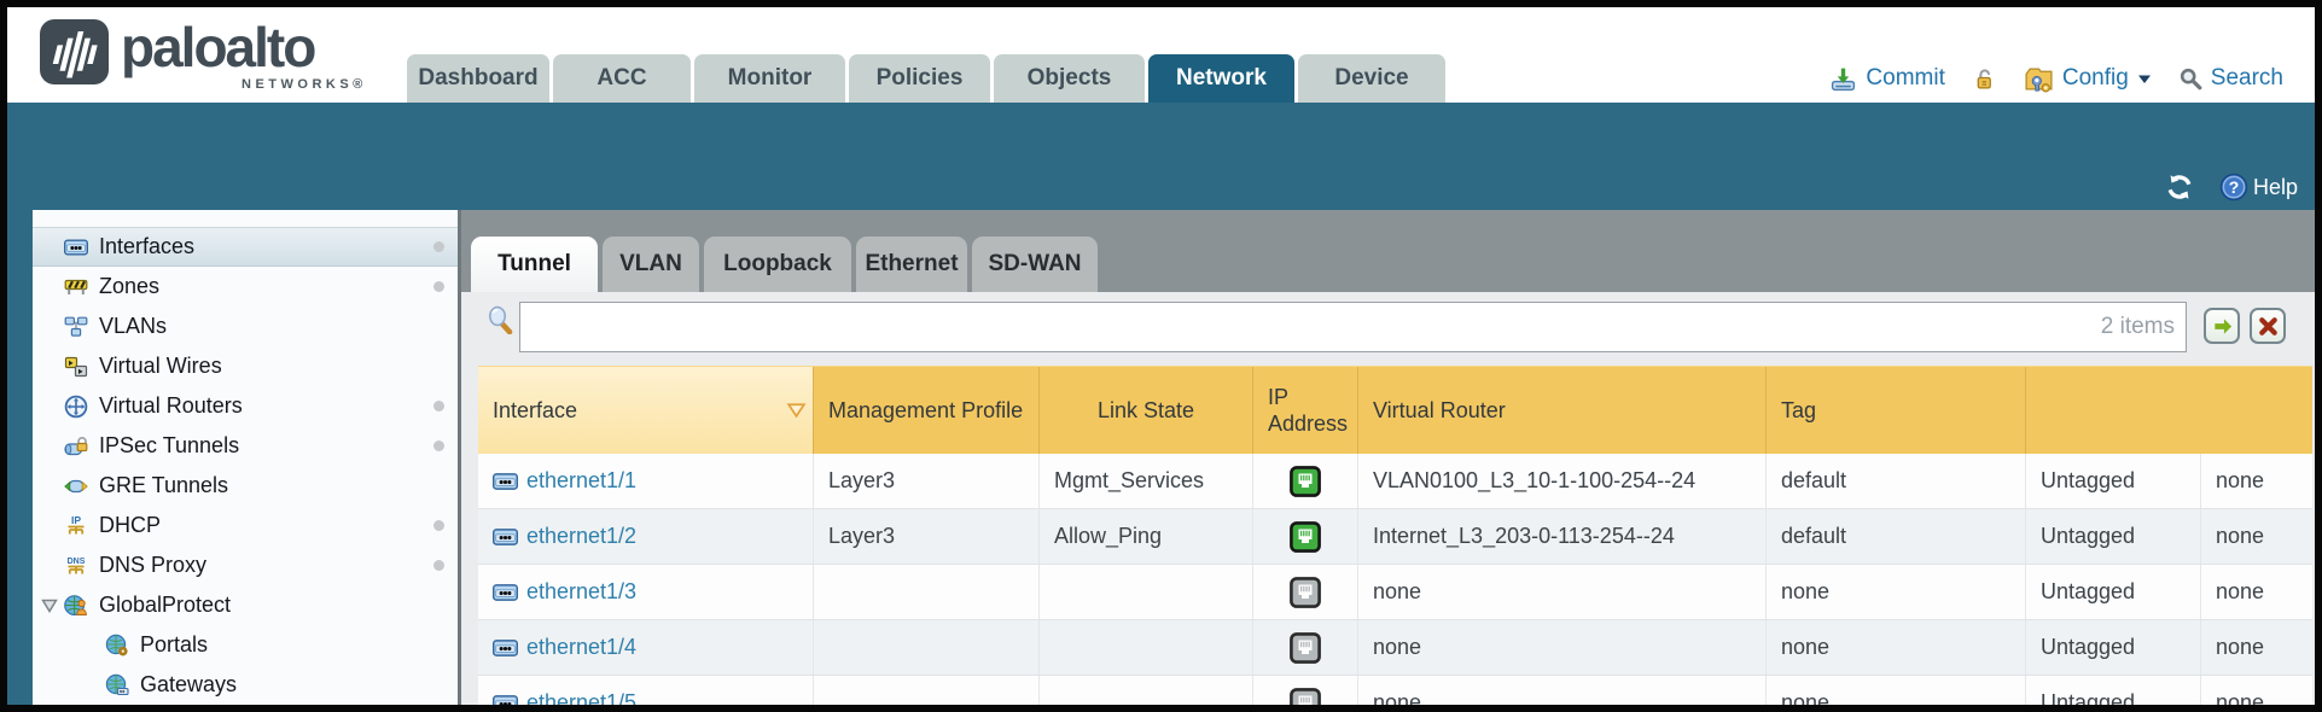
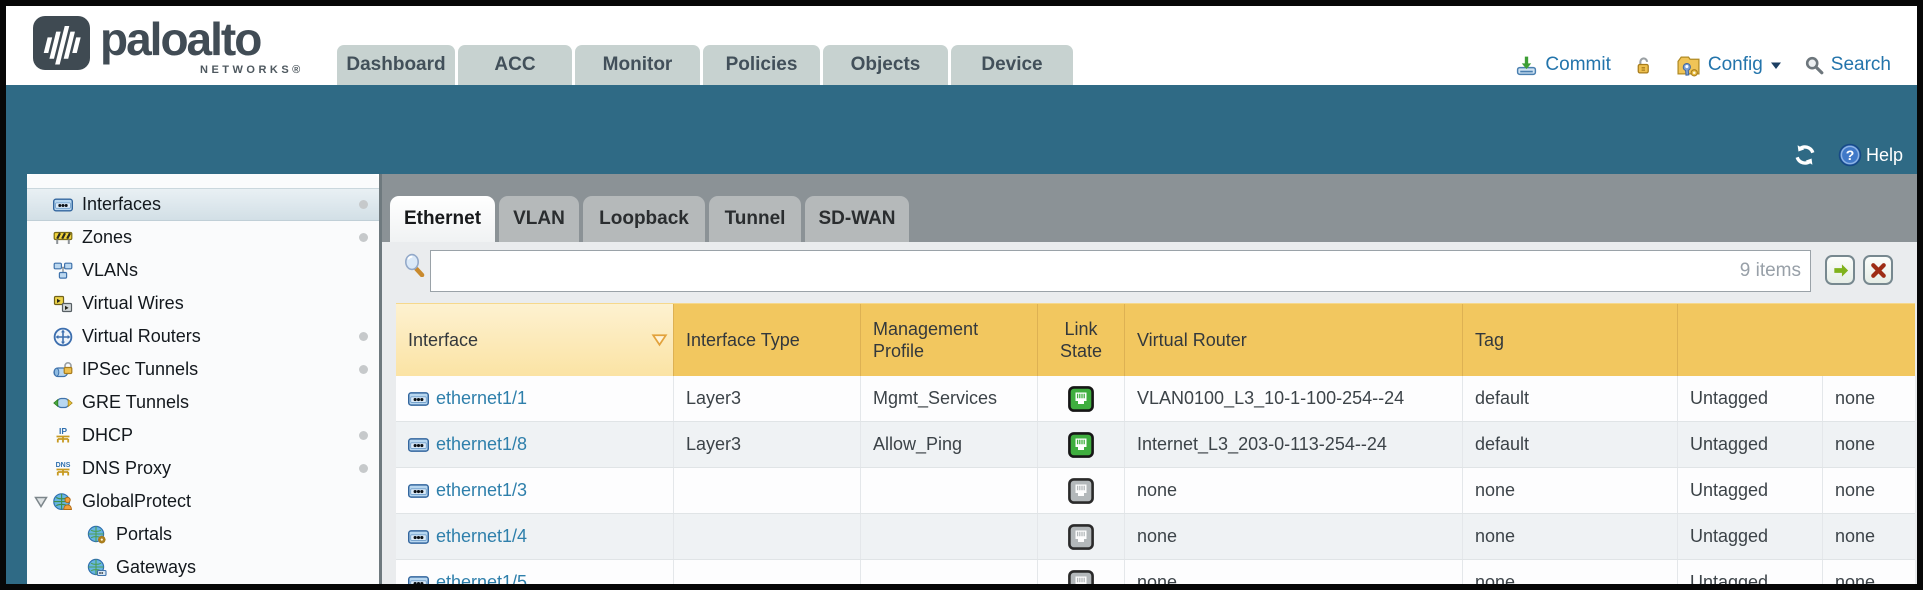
  paloalto
  NETWORKS®
  Dashboard
  ACC
  Monitor
  Policies
  Objects
- Network
  Device
  Commit
  Config
  Search
  ?
  Help
  Interfaces
  Zones
  VLANs
  Virtual Wires
  Virtual Routers
  IPSec Tunnels
  GRE Tunnels
  IP
  DHCP
  DNS Proxy
  GlobalProtect
  Portals
  Gateways
- Tunnel
+ Ethernet
  VLAN
  Loopback
- Ethernet
+ Tunnel
  SD-WAN
- 2 items
+ 9 items
  Interface
+ Interface Type
  Management Profile
  Link State
- IP Address
  Virtual Router
  Tag
  ethernet1/1
  Layer3
  Mgmt_Services
  VLAN0100_L3_10-1-100-254--24
  default
  Untagged
  none
- ethernet1/2
+ ethernet1/8
  Layer3
  Allow_Ping
  Internet_L3_203-0-113-254--24
  default
  Untagged
  none
  ethernet1/3
  none
  none
  Untagged
  none
  ethernet1/4
  none
  none
  Untagged
  none
  ethernet1/5
  none
  none
  Untagged
  none
